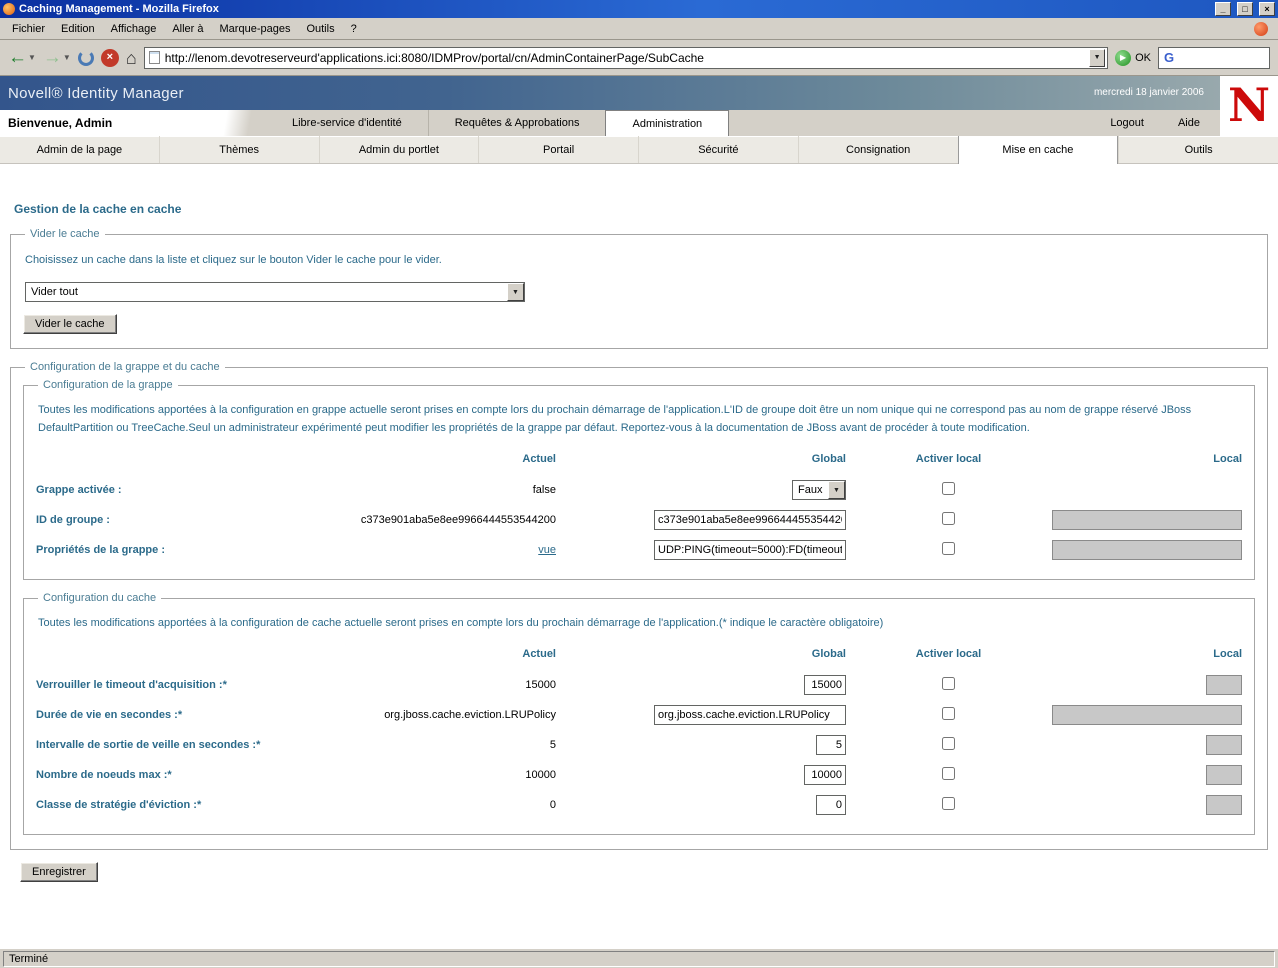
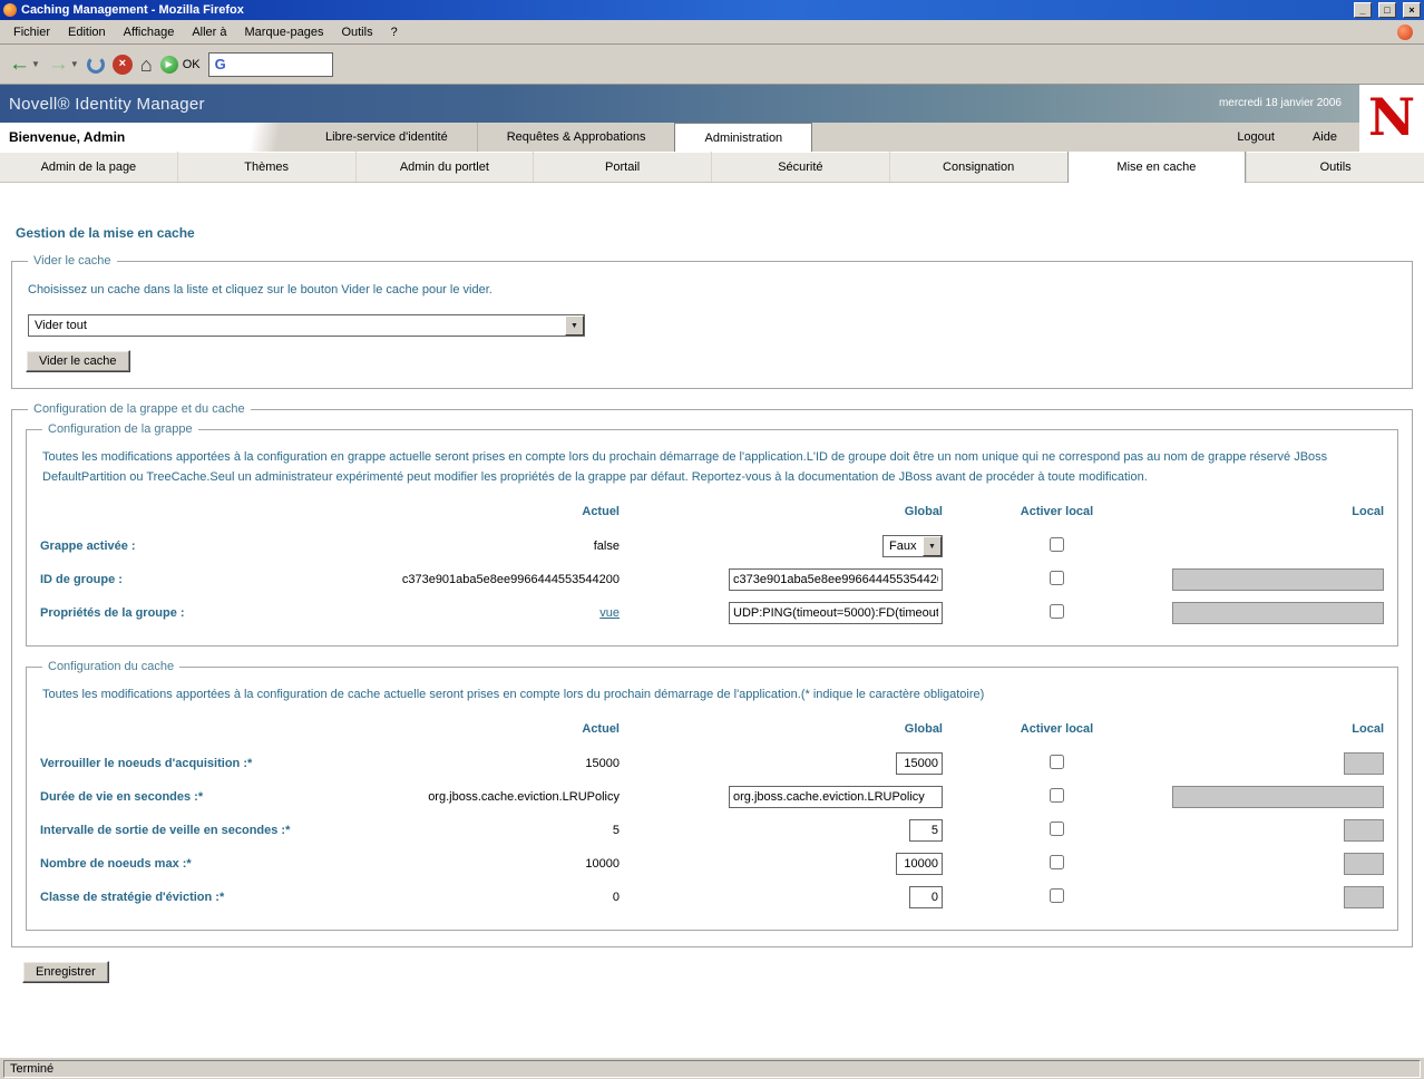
  Caching Management - Mozilla Firefox
  _
  □
  ×
  Fichier
  Edition
  Affichage
  Aller à
  Marque-pages
  Outils
  ?
  ←
  ▼
  →
  ▼
  ×
  ⌂
- http://lenom.devotreserveurd'applications.ici:8080/IDMProv/portal/cn/AdminContainerPage/SubCache
  ▶
  OK
  G
  Novell® Identity Manager
  mercredi 18 janvier 2006
  Bienvenue, Admin
  Libre-service d'identité
  Requêtes & Approbations
  Administration
  Logout
  Aide
  N
  Admin de la page
  Thèmes
  Admin du portlet
  Portail
  Sécurité
  Consignation
  Mise en cache
  Outils
- Gestion de la cache en cache
+ Gestion de la mise en cache
  Vider le cache
  Choisissez un cache dans la liste et cliquez sur le bouton Vider le cache pour le vider.
  Vider tout
  Vider le cache
  Configuration de la grappe et du cache
  Configuration de la grappe
  Toutes les modifications apportées à la configuration en grappe actuelle seront prises en compte lors du prochain démarrage de l'application.L'ID de groupe doit être un nom unique qui ne correspond pas au nom de grappe réservé JBoss DefaultPartition ou TreeCache.Seul un administrateur expérimenté peut modifier les propriétés de la grappe par défaut. Reportez-vous à la documentation de JBoss avant de procéder à toute modification.
  Actuel
  Global
  Activer local
  Local
  Grappe activée :
  false
  Faux
  ID de groupe :
  c373e901aba5e8ee9966444553544200
  c373e901aba5e8ee99664445535442
- Propriétés de la grappe :
+ Propriétés de la groupe :
  vue
  UDP:PING(timeout=5000):FD(timeout
  Configuration du cache
  Toutes les modifications apportées à la configuration de cache actuelle seront prises en compte lors du prochain démarrage de l'application.(* indique le caractère obligatoire)
  Actuel
  Global
  Activer local
  Local
- Verrouiller le timeout d'acquisition :*
+ Verrouiller le noeuds d'acquisition :*
  15000
  15000
  Durée de vie en secondes :*
  org.jboss.cache.eviction.LRUPolicy
  org.jboss.cache.eviction.LRUPolicy
  Intervalle de sortie de veille en secondes :*
  5
  5
  Nombre de noeuds max :*
  10000
  10000
  Classe de stratégie d'éviction :*
  0
  0
  Enregistrer
  Terminé
